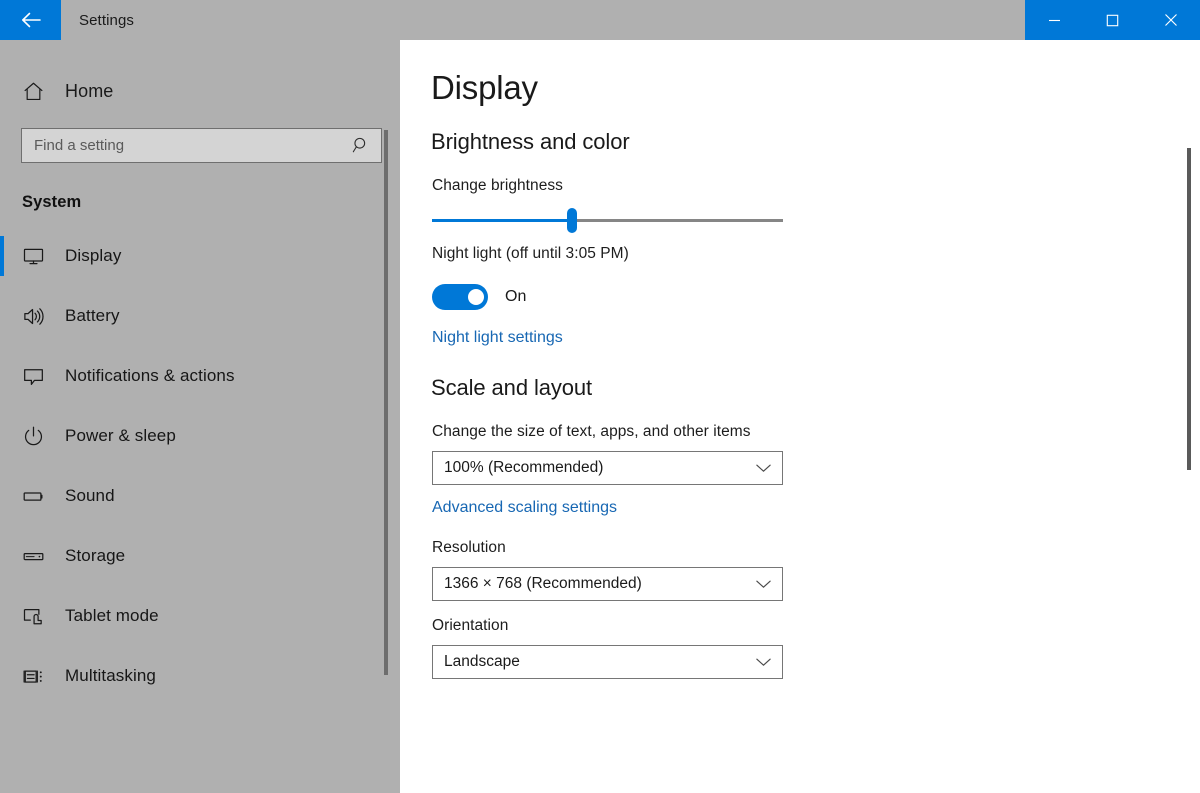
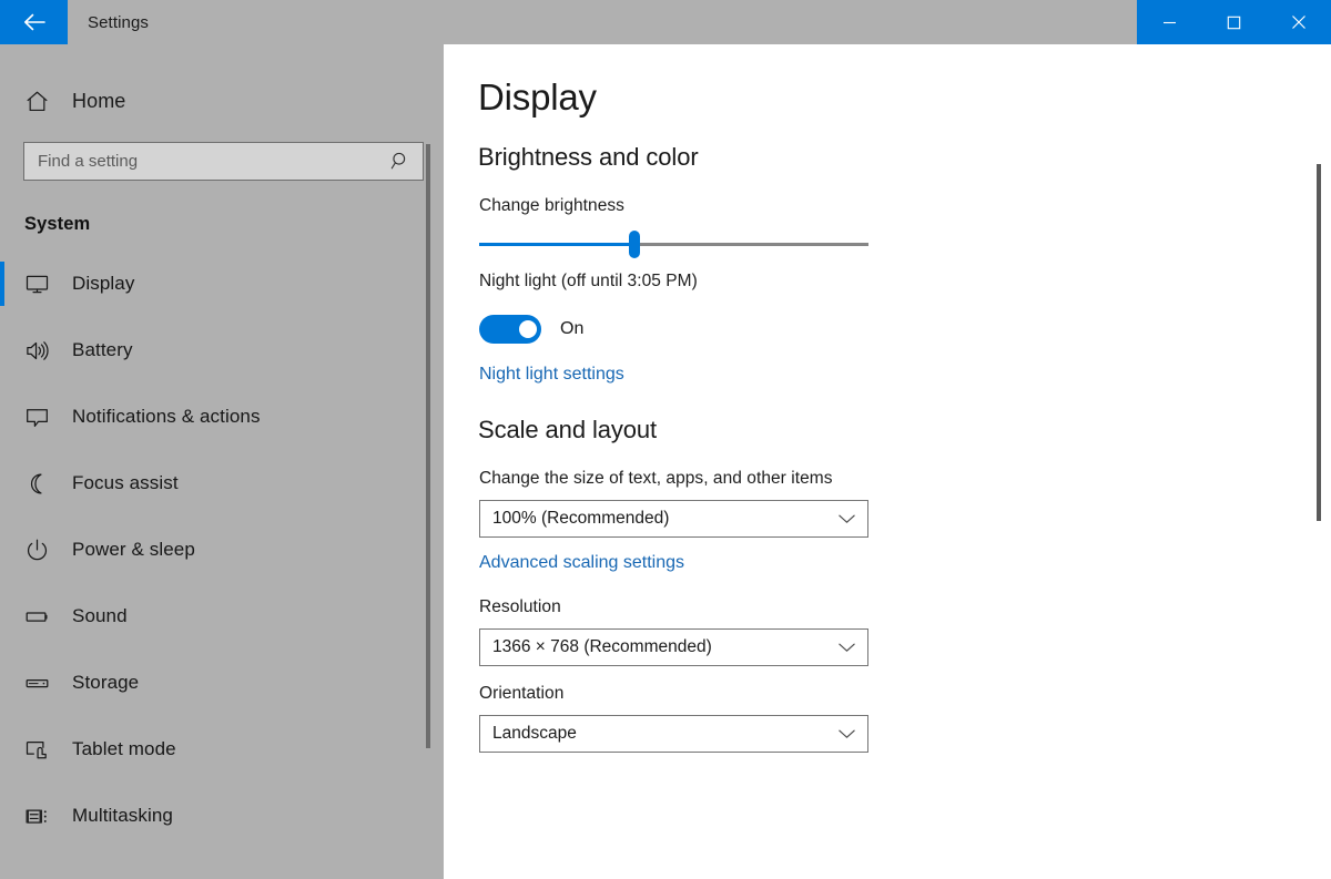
  Settings
  Home
  Find a setting
  System
  Display
  Battery
  Notifications & actions
+ Focus assist
  Power & sleep
  Sound
  Storage
  Tablet mode
  Multitasking
  Display
  Brightness and color
  Change brightness
  Night light (off until 3:05 PM)
  On
  Night light settings
  Scale and layout
  Change the size of text, apps, and other items
  100% (Recommended)
  Advanced scaling settings
  Resolution
  1366 × 768 (Recommended)
  Orientation
  Landscape
